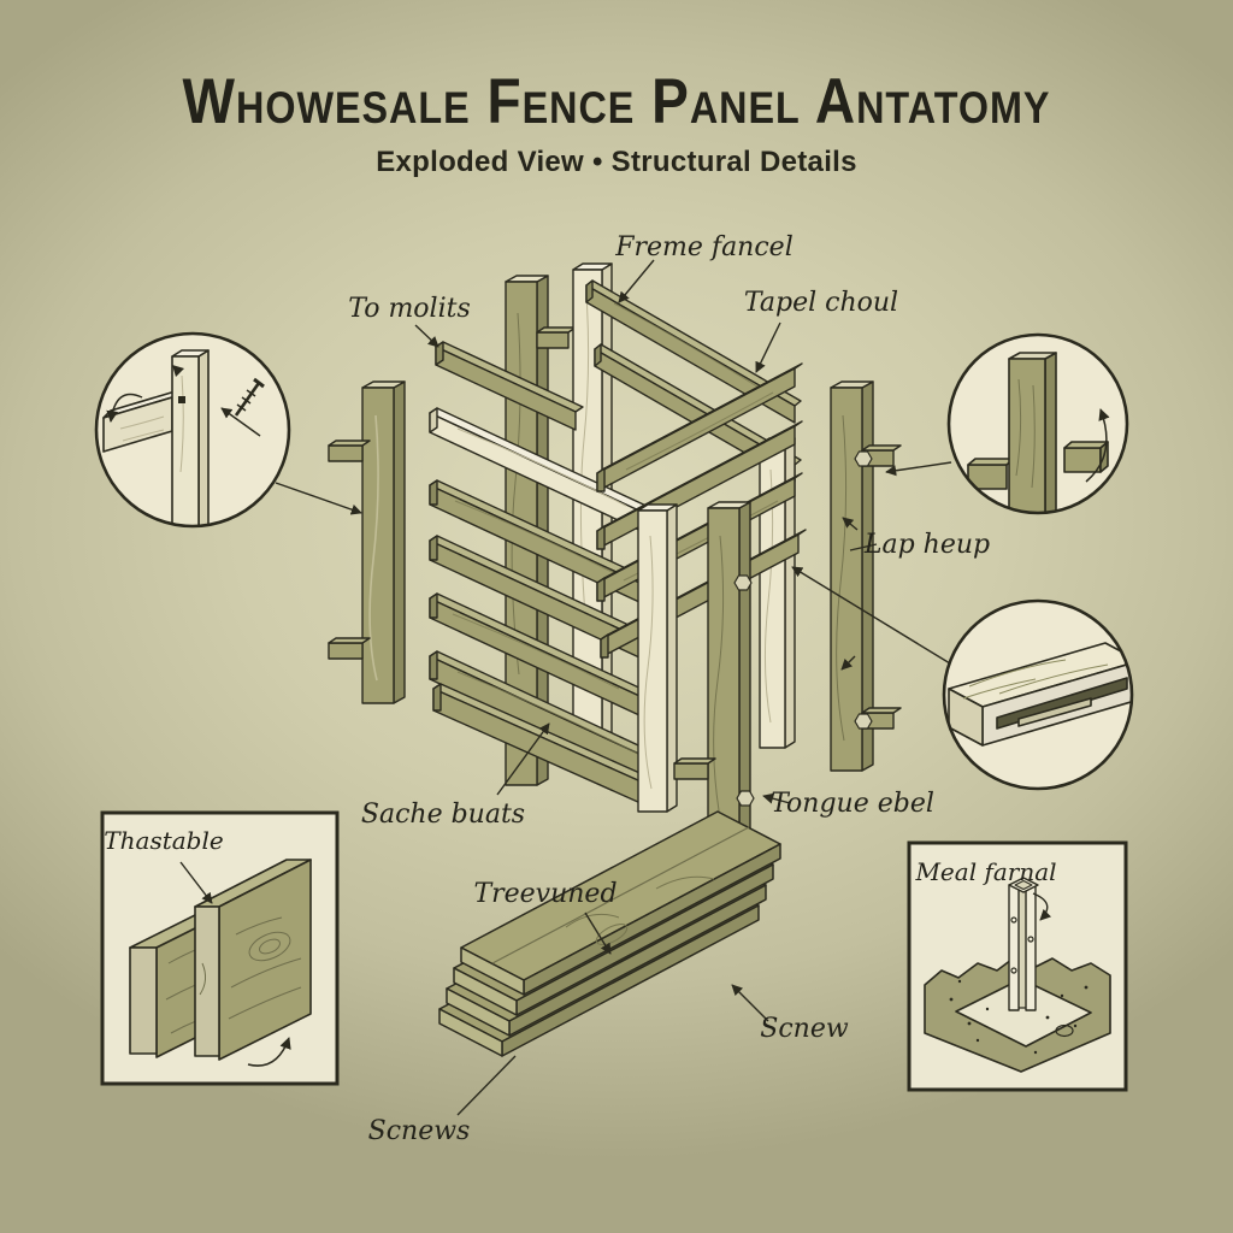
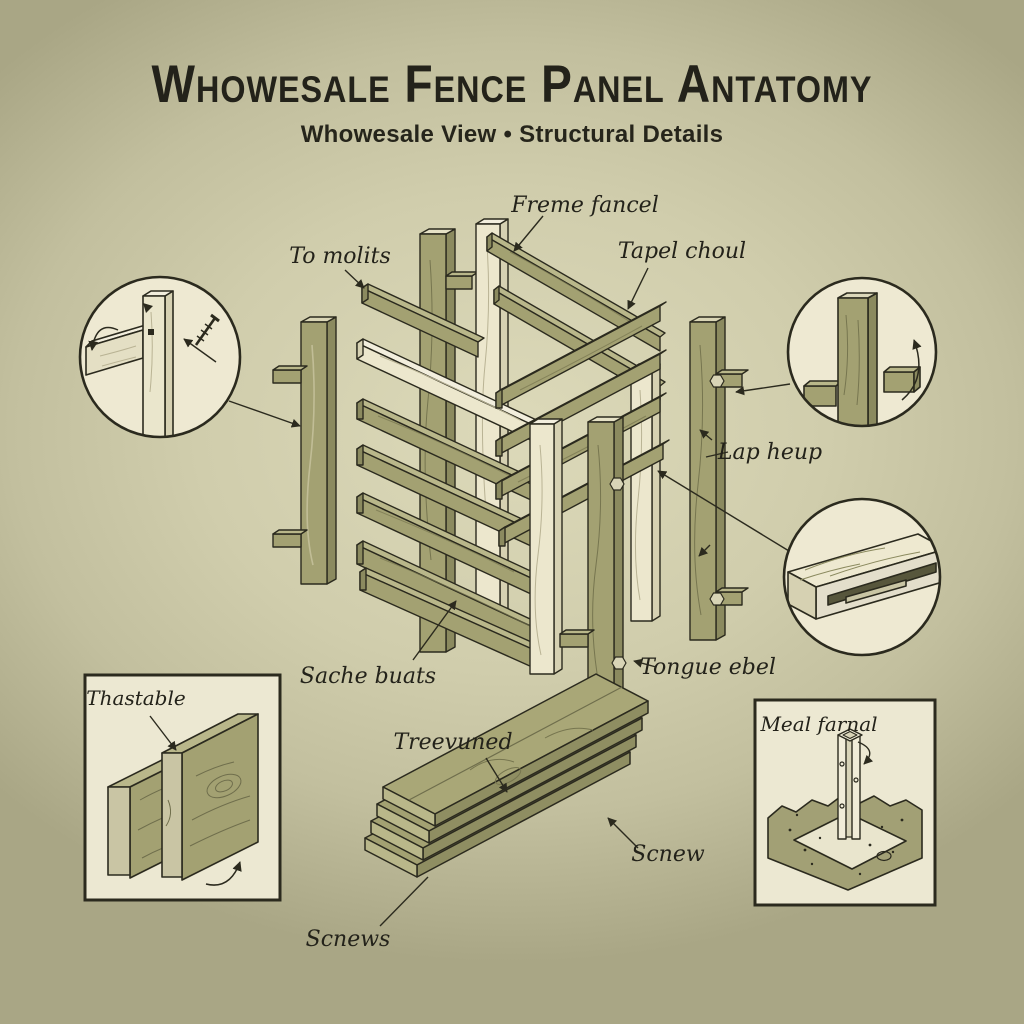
  Whowesale Fence Panel Antatomy
- Exploded View • Structural Details
+ Whowesale View • Structural Details
  Freme fancel
  Tapel choul
  To molits
  Lap heup
  Sache buats
  Tongue ebel
  Treevuned
  Scnew
  Scnews
  Thastable
  Meal farnal
